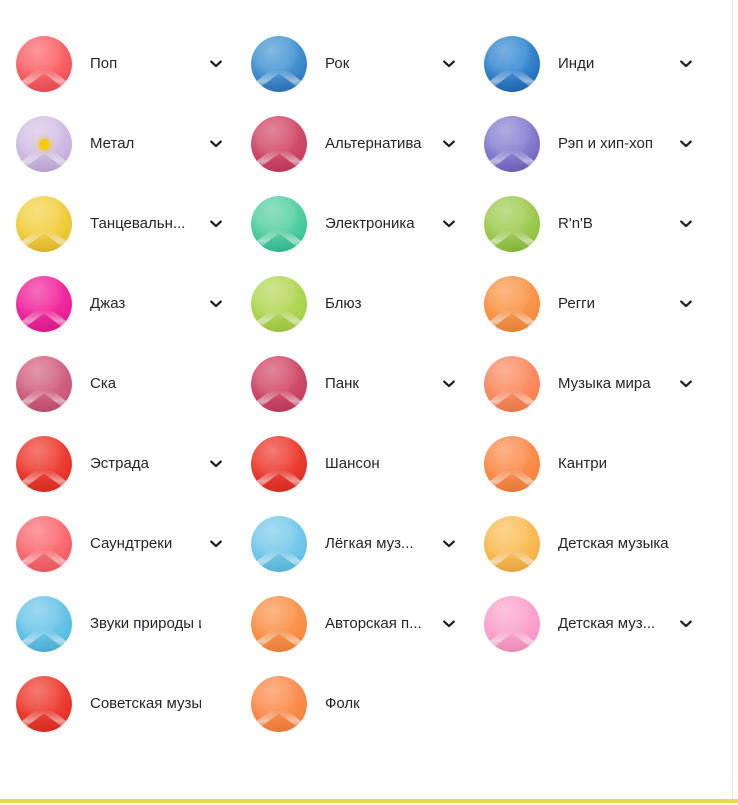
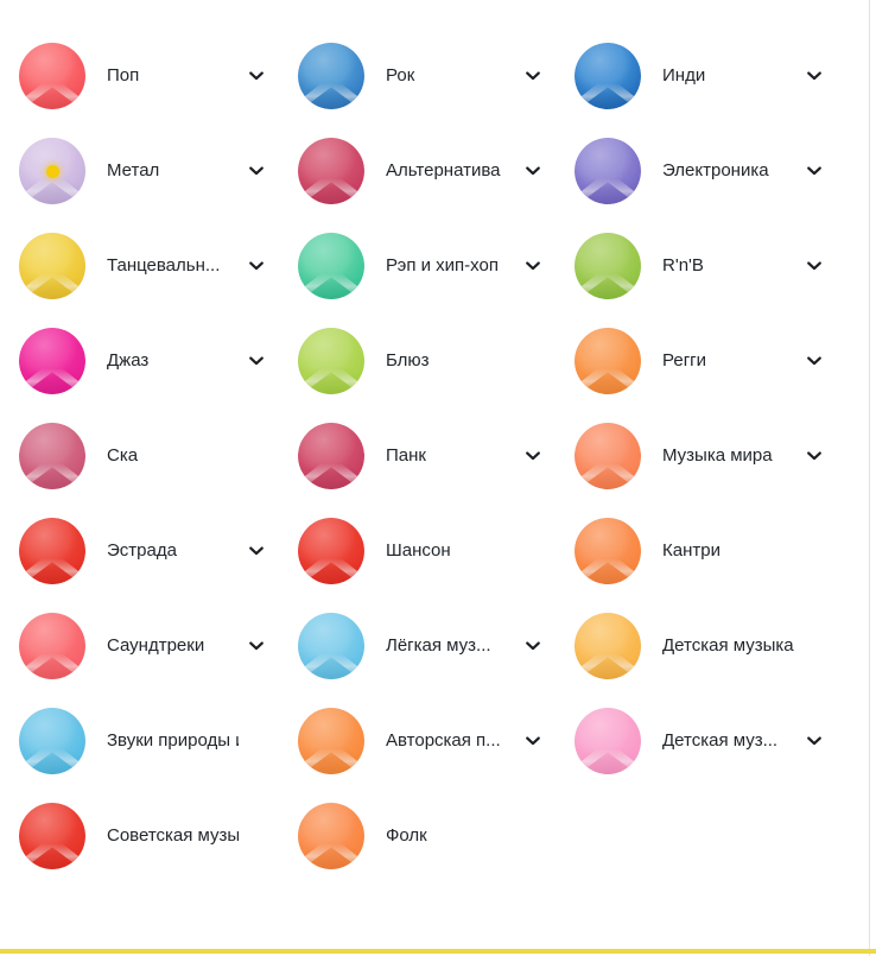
  Поп
  Рок
  Инди
  Метал
  Альтернатива
- Рэп и хип-хоп
+ Электроника
  Танцевальн...
- Электроника
+ Рэп и хип-хоп
  R'n'B
  Джаз
  Блюз
  Регги
  Ска
  Панк
  Музыка мира
  Эстрада
  Шансон
  Кантри
  Саундтреки
  Лёгкая муз...
  Детская музыка
  Звуки природы
  Авторская п...
  Детская муз...
  Советская музы
  Фолк
